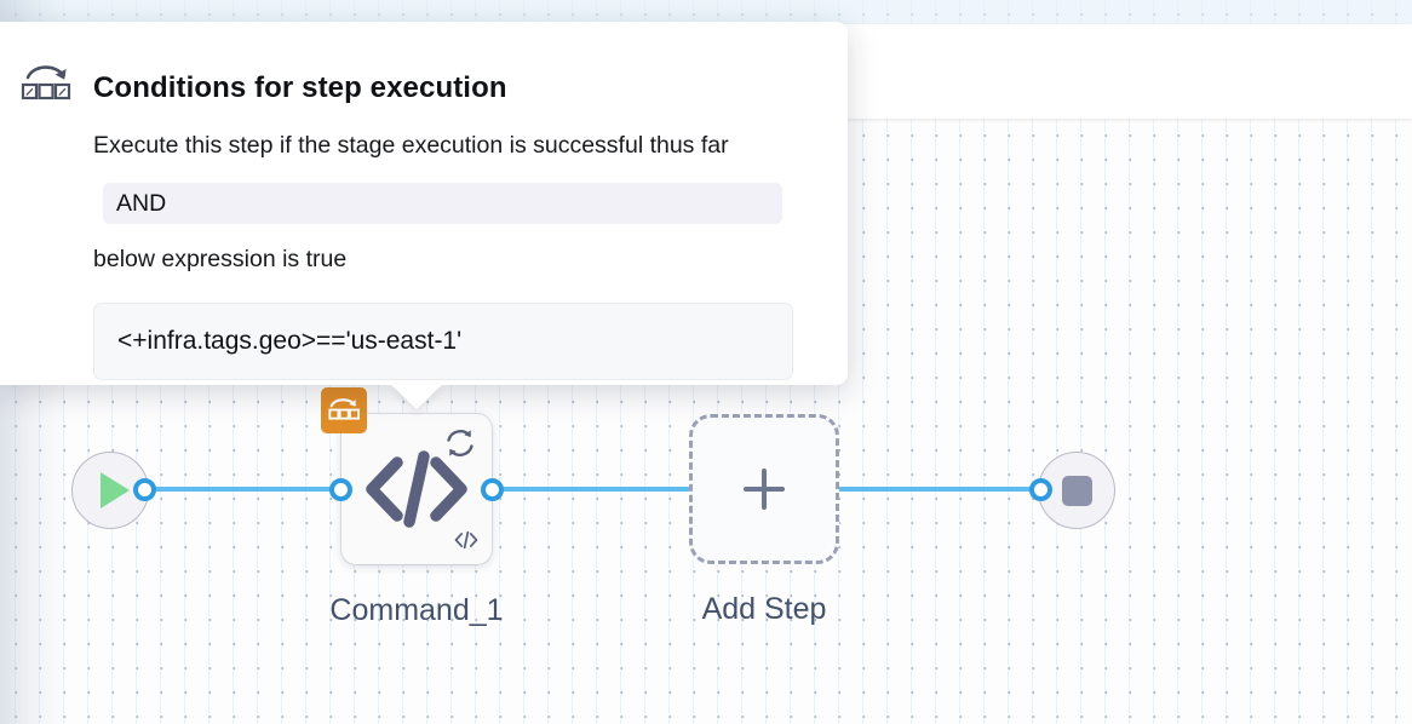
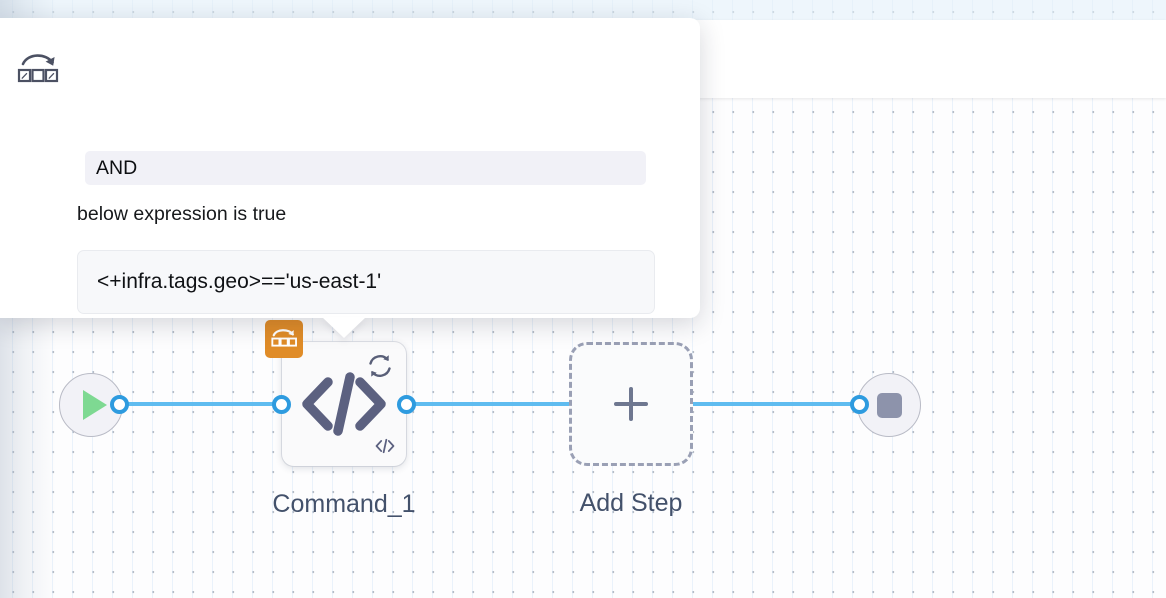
  Command_1
  Add Step
- Conditions for step execution
- Execute this step if the stage execution is successful thus far
  AND
  below expression is true
  <+infra.tags.geo>=='us-east-1'
